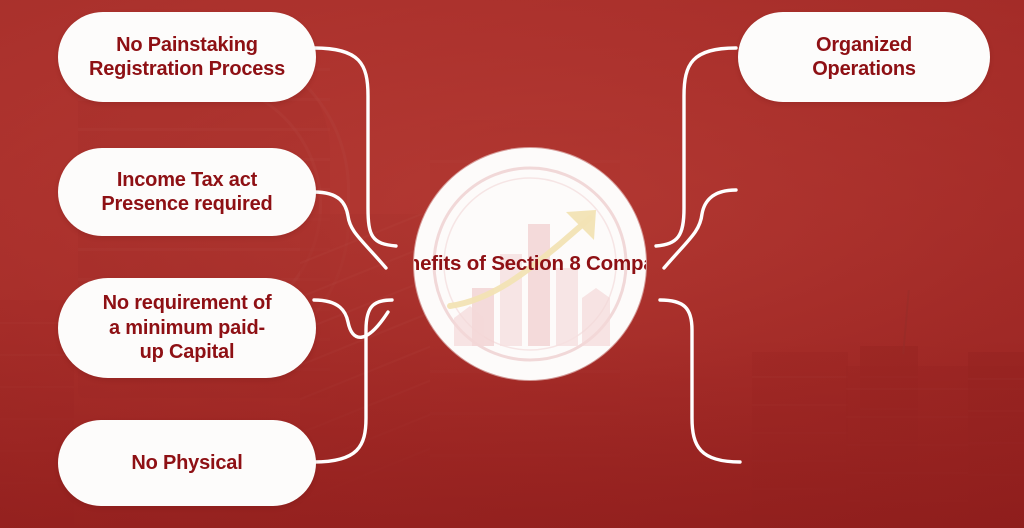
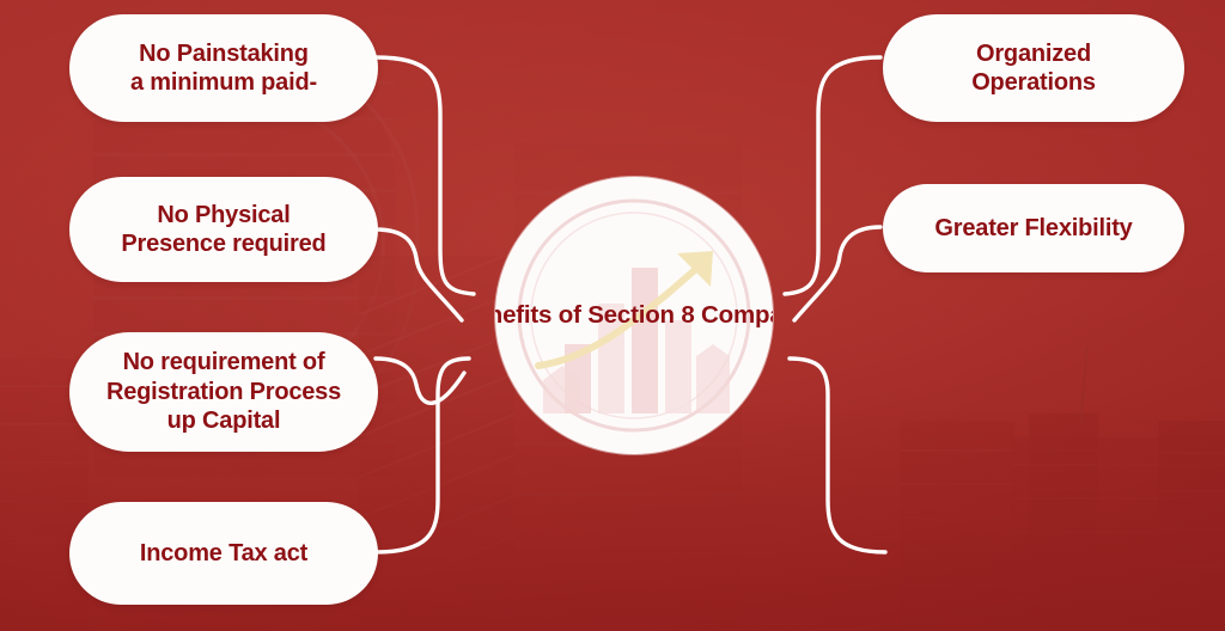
  nefits of Section 8 Comp
  No Painstaking
- Registration Process
+ a minimum paid-
- Income Tax act
+ No Physical
  Presence required
  No requirement of
- a minimum paid-
+ Registration Process
  up Capital
- No Physical
+ Income Tax act
  Organized
  Operations
+ Greater Flexibility
